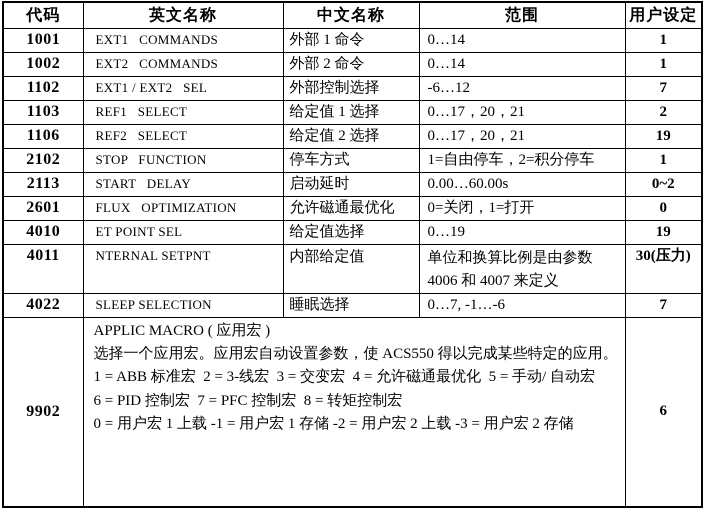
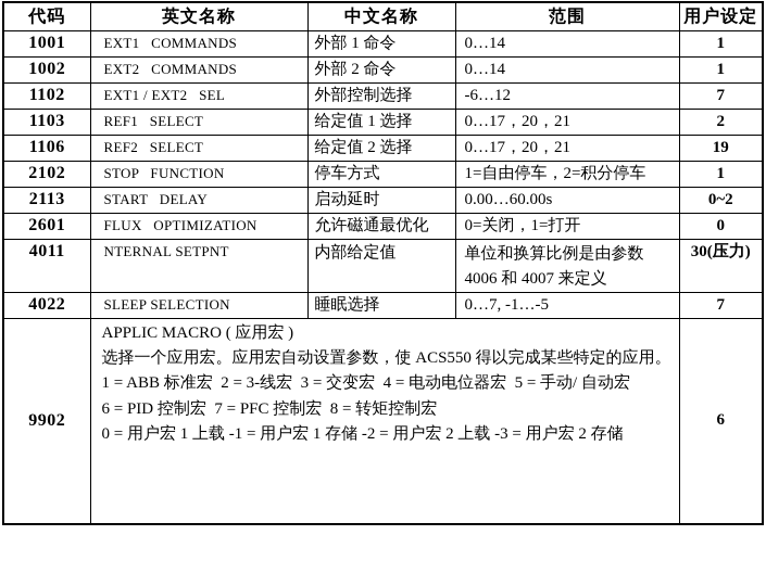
  代码	英文名称	中文名称	范围	用户设定
  1001	EXT1 COMMANDS	外部 1 命令	0…14	1
  1002	EXT2 COMMANDS	外部 2 命令	0…14	1
  1102	EXT1 / EXT2 SEL	外部控制选择	-6…12	7
  1103	REF1 SELECT	给定值 1 选择	0…17，20，21	2
  1106	REF2 SELECT	给定值 2 选择	0…17，20，21	19
  2102	STOP FUNCTION	停车方式	1=自由停车，2=积分停车	1
  2113	START DELAY	启动延时	0.00…60.00s	0~2
  2601	FLUX OPTIMIZATION	允许磁通最优化	0=关闭，1=打开	0
- 4010	ET POINT SEL	给定值选择	0…19	19
  4011	NTERNAL SETPNT	内部给定值	单位和换算比例是由参数 4006 和 4007 来定义	30(压力)
- 4022	SLEEP SELECTION	睡眠选择	0…7, -1…-6	7
+ 4022	SLEEP SELECTION	睡眠选择	0…7, -1…-5	7
- 9902	APPLIC MACRO ( 应用宏 )选择一个应用宏。应用宏自动设置参数，使 ACS550 得以完成某些特定的应用。1 = ABB 标准宏 2 = 3-线宏 3 = 交变宏 4 = 允许磁通最优化 5 = 手动/ 自动宏6 = PID 控制宏 7 = PFC 控制宏 8 = 转矩控制宏0 = 用户宏 1 上载 -1 = 用户宏 1 存储 -2 = 用户宏 2 上载 -3 = 用户宏 2 存储	6
+ 9902	APPLIC MACRO ( 应用宏 )选择一个应用宏。应用宏自动设置参数，使 ACS550 得以完成某些特定的应用。1 = ABB 标准宏 2 = 3-线宏 3 = 交变宏 4 = 电动电位器宏 5 = 手动/ 自动宏6 = PID 控制宏 7 = PFC 控制宏 8 = 转矩控制宏0 = 用户宏 1 上载 -1 = 用户宏 1 存储 -2 = 用户宏 2 上载 -3 = 用户宏 2 存储	6
